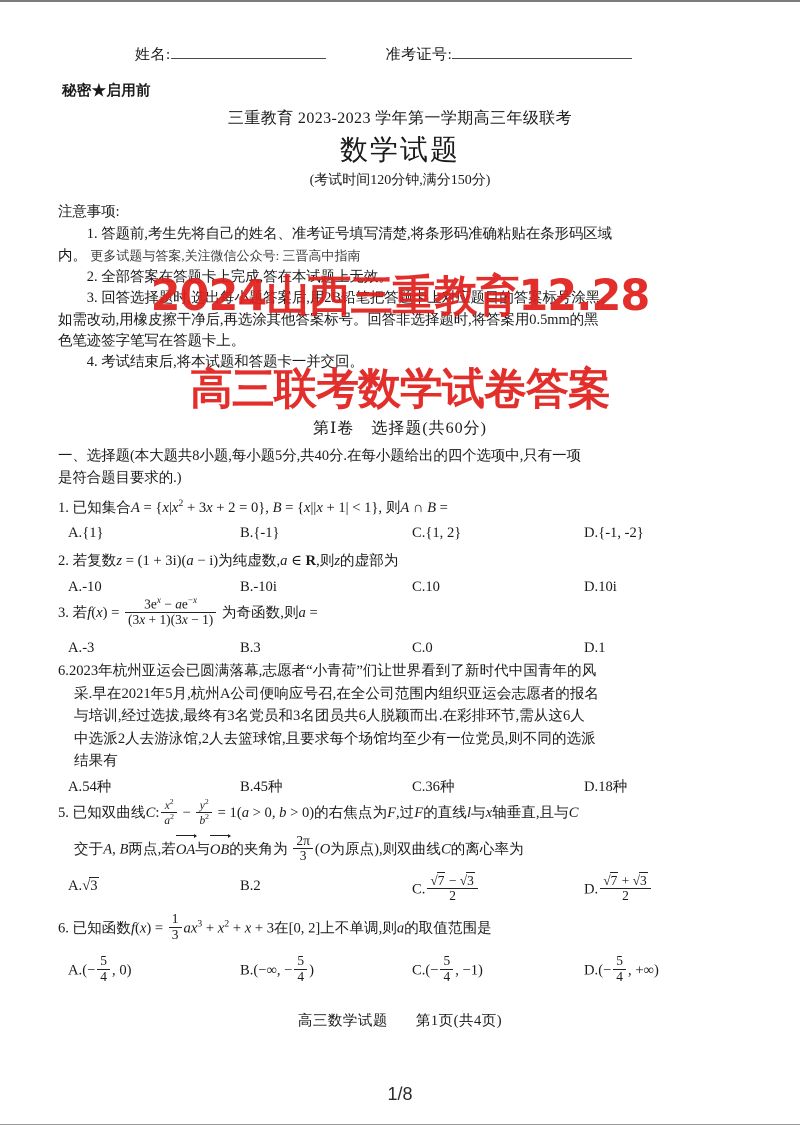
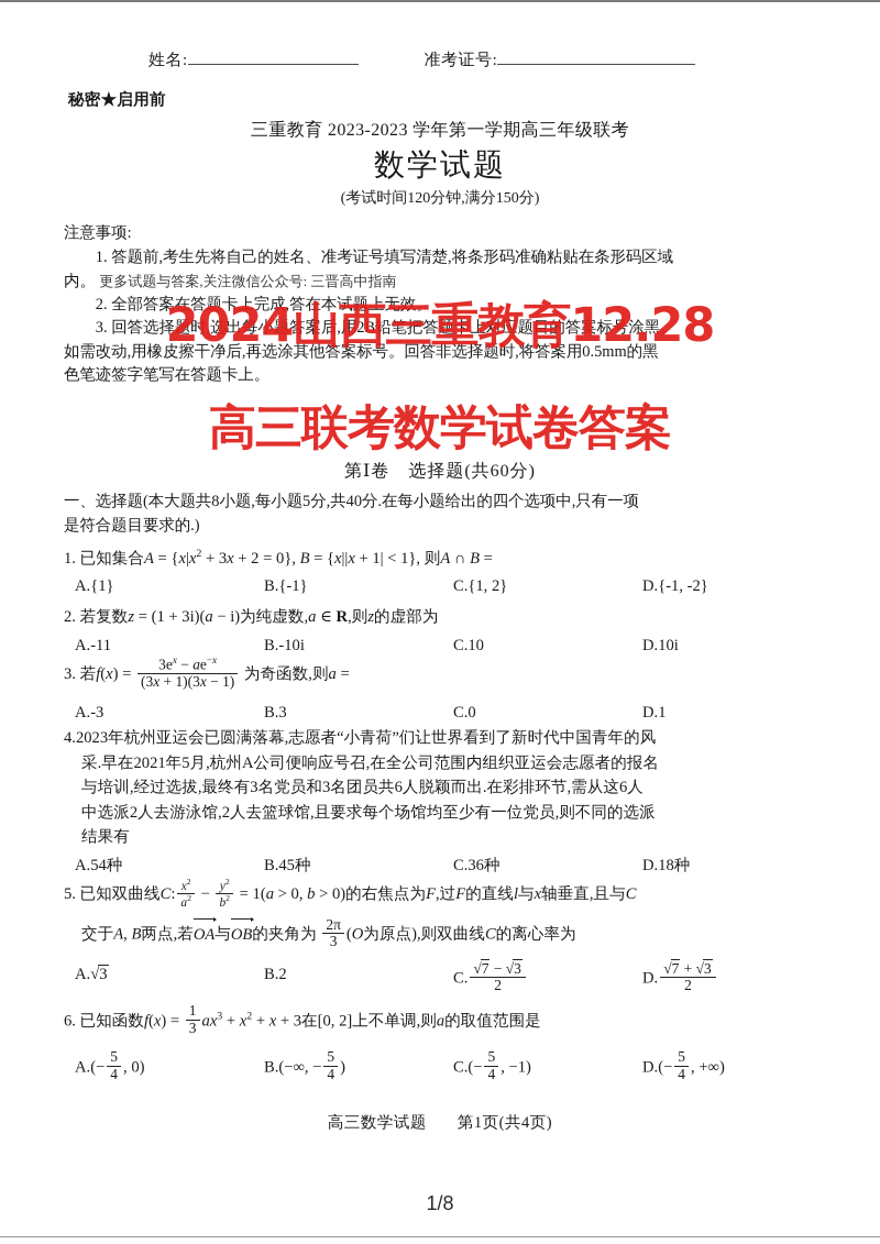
  姓名:
  准考证号:
  秘密★启用前
  三重教育 2023-2023 学年第一学期高三年级联考
  数学试题
  (考试时间120分钟,满分150分)
  注意事项:
  1. 答题前,考生先将自己的姓名、准考证号填写清楚,将条形码准确粘贴在条形码区域
  内。 更多试题与答案,关注微信公众号: 三晋高中指南
  2. 全部答案在答题卡上完成,答在本试题上无效。
  3. 回答选择题时,选出每小题答案后,用2B铅笔把答题卡上对应题目的答案标号涂黑。
  如需改动,用橡皮擦干净后,再选涂其他答案标号。回答非选择题时,将答案用0.5mm的黑
  色笔迹签字笔写在答题卡上。
- 4. 考试结束后,将本试题和答题卡一并交回。
  2024山西三重教育12.28
  高三联考数学试卷答案
  第Ⅰ卷 选择题(共60分)
  一、选择题(本大题共8小题,每小题5分,共40分.在每小题给出的四个选项中,只有一项
  是符合题目要求的.)
  1. 已知集合A = {x|x2 + 3x + 2 = 0}, B = {x||x + 1| < 1}, 则A ∩ B =
  A.{1}
  B.{-1}
  C.{1, 2}
  D.{-1, -2}
  2. 若复数z = (1 + 3i)(a − i)为纯虚数,a ∈ R,则z的虚部为
- A.-10
+ A.-11
  B.-10i
  C.10
  D.10i
  3. 若f(x) =
  3ex − ae−x
  (3x + 1)(3x − 1)
  为奇函数,则a =
  A.-3
  B.3
  C.0
  D.1
- 6.2023年杭州亚运会已圆满落幕,志愿者“小青荷”们让世界看到了新时代中国青年的风
+ 4.2023年杭州亚运会已圆满落幕,志愿者“小青荷”们让世界看到了新时代中国青年的风
  采.早在2021年5月,杭州A公司便响应号召,在全公司范围内组织亚运会志愿者的报名
  与培训,经过选拔,最终有3名党员和3名团员共6人脱颖而出.在彩排环节,需从这6人
  中选派2人去游泳馆,2人去篮球馆,且要求每个场馆均至少有一位党员,则不同的选派
  结果有
  A.54种
  B.45种
  C.36种
  D.18种
  5. 已知双曲线C:
  x2
  a2
  −
  y2
  b2
  = 1(a > 0, b > 0)的右焦点为F,过F的直线l与x轴垂直,且与C
  交于A, B两点,若OA与OB的夹角为
  2π
  3
  (O为原点),则双曲线C的离心率为
  A.√3
  B.2
  C.
  √7 − √3
  2
  D.
  √7 + √3
  2
  6. 已知函数f(x) =
  1
  3
  ax3 + x2 + x + 3在[0, 2]上不单调,则a的取值范围是
  A.(−
  5
  4
  , 0)
  B.(−∞, −
  5
  4
  )
  C.(−
  5
  4
  , −1)
  D.(−
  5
  4
  , +∞)
  高三数学试题 第1页(共4页)
  1/8
